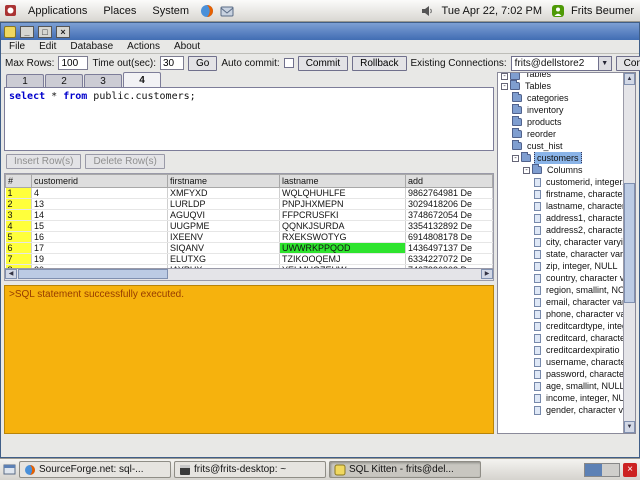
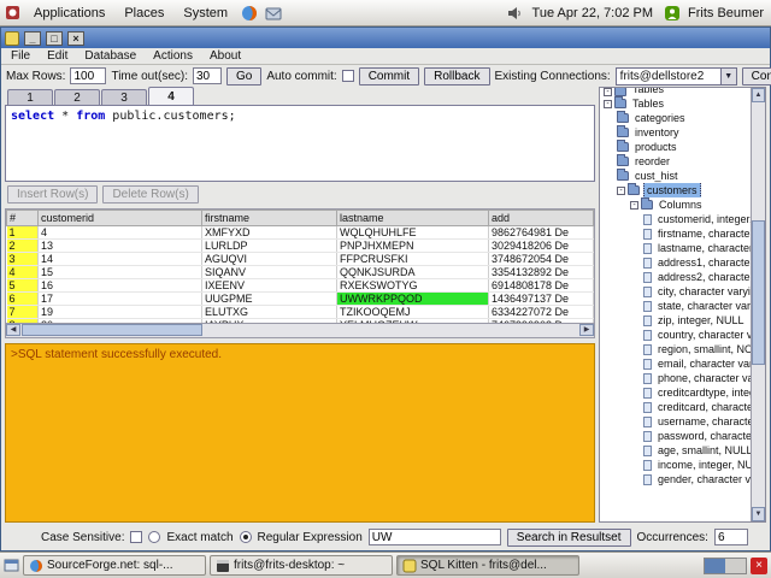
  Applications
  Places
  System
  Tue Apr 22, 7:02 PM
  Frits Beumer
  _
  □
  ×
  File
  Edit
  Database
  Actions
  About
  Max Rows:
  100
  Time out(sec):
  30
  Go
  Auto commit:
  Commit
  Rollback
  Existing Connections:
  frits@dellstore2
  1
  2
  3
  4
  select * from public.customers;
  Insert Row(s)
  Delete Row(s)
  #	customerid	firstname	lastname	add
  1	4	XMFYXD	WQLQHUHLFE	9862764981 De
  2	13	LURLDP	PNPJHXMEPN	3029418206 De
  3	14	AGUQVI	FFPCRUSFKI	3748672054 De
- 4	15	UUGPME	QQNKJSURDA	3354132892 De
+ 4	15	SIQANV	QQNKJSURDA	3354132892 De
  5	16	IXEENV	RXEKSWOTYG	6914808178 De
- 6	17	SIQANV	UWWRKPPQOD	1436497137 De
+ 6	17	UUGPME	UWWRKPPQOD	1436497137 De
  7	19	ELUTXG	TZIKOOQEMJ	6334227072 De
  >SQL statement successfully executed.
  Tables
  Tables
  categories
  inventory
  products
  reorder
  cust_hist
  customers
  Columns
  customerid, integer
  firstname, characte
  lastname, characte
  address1, characte
  address2, characte
  city, character varyi
  state, character var
  zip, integer, NULL
  country, character
  region, smallint, NO
  email, character va
  phone, character v
  creditcardtype, inte
  creditcard, charact
- creditcardexpiratio
  username, charact
  password, characte
  age, smallint, NUL
  income, integer, NU
  gender, character v
+ Case Sensitive:
+ Exact match
+ Regular Expression
+ UW
+ Search in Resultset
+ Occurrences:
+ 6
  SourceForge.net: sql-...
  frits@frits-desktop: ~
  SQL Kitten - frits@del...
  ×
